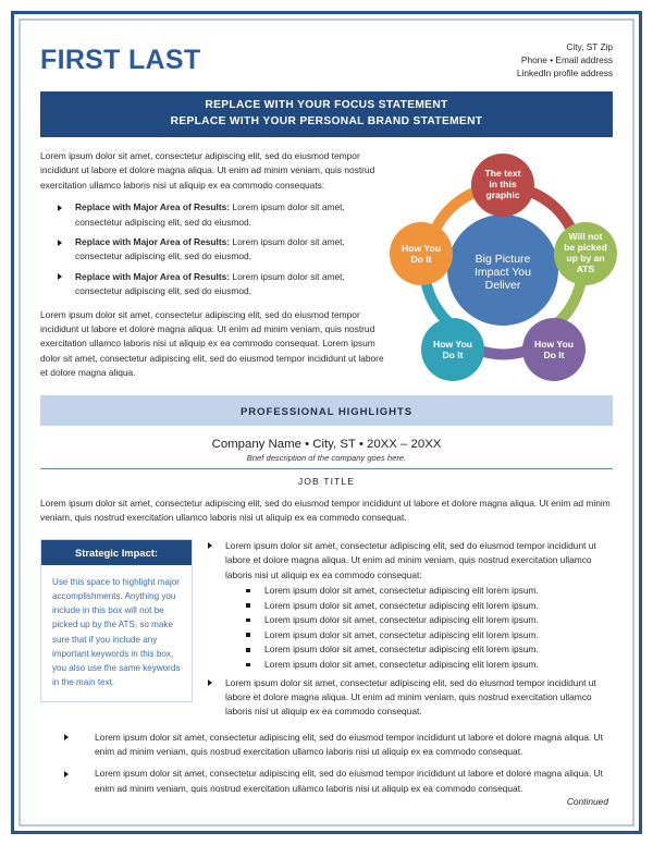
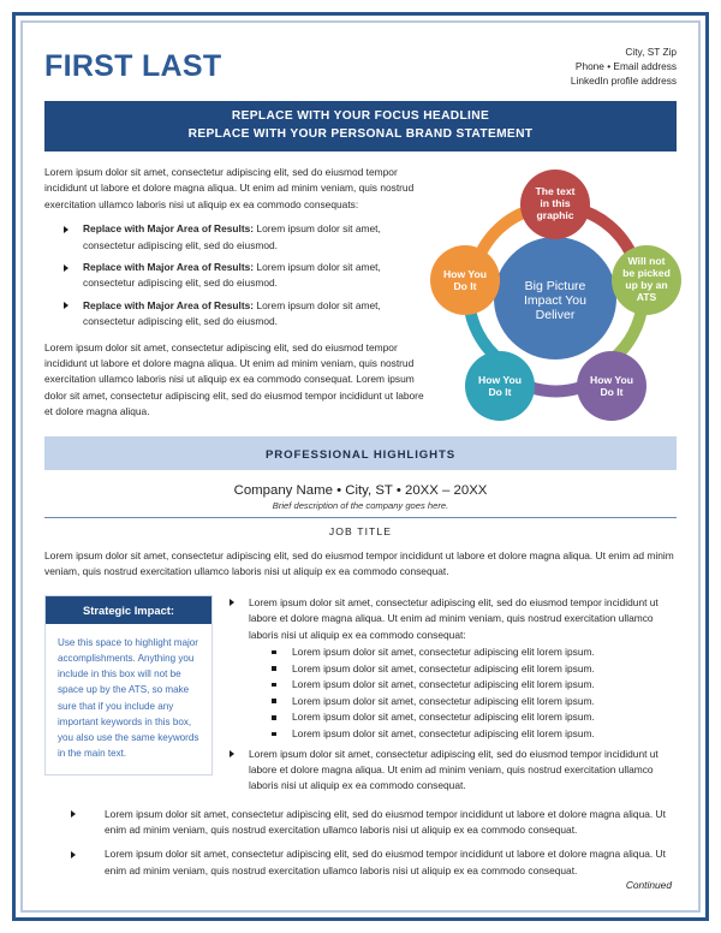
  FIRST LAST
  City, ST Zip
  Phone • Email address
  LinkedIn profile address
- REPLACE WITH YOUR FOCUS STATEMENT
+ REPLACE WITH YOUR FOCUS HEADLINE
  REPLACE WITH YOUR PERSONAL BRAND STATEMENT
  Lorem ipsum dolor sit amet, consectetur adipiscing elit, sed do eiusmod tempor incididunt ut labore et dolore magna aliqua. Ut enim ad minim veniam, quis nostrud exercitation ullamco laboris nisi ut aliquip ex ea commodo consequats:
  Replace with Major Area of Results: Lorem ipsum dolor sit amet, consectetur adipiscing elit, sed do eiusmod.
  Replace with Major Area of Results: Lorem ipsum dolor sit amet, consectetur adipiscing elit, sed do eiusmod.
  Replace with Major Area of Results: Lorem ipsum dolor sit amet, consectetur adipiscing elit, sed do eiusmod.
  Lorem ipsum dolor sit amet, consectetur adipiscing elit, sed do eiusmod tempor incididunt ut labore et dolore magna aliqua. Ut enim ad minim veniam, quis nostrud exercitation ullamco laboris nisi ut aliquip ex ea commodo consequat. Lorem ipsum dolor sit amet, consectetur adipiscing elit, sed do eiusmod tempor incididunt ut labore et dolore magna aliqua.
  Big Picture
  Impact You
  Deliver
  The text
  in this
  graphic
  Will not
  be picked
  up by an
  ATS
  How You
  Do It
  How You
  Do It
  How You
  Do It
  PROFESSIONAL HIGHLIGHTS
  Company Name • City, ST • 20XX – 20XX
  Brief description of the company goes here.
  JOB TITLE
  Lorem ipsum dolor sit amet, consectetur adipiscing elit, sed do eiusmod tempor incididunt ut labore et dolore magna aliqua. Ut enim ad minim veniam, quis nostrud exercitation ullamco laboris nisi ut aliquip ex ea commodo consequat.
  Strategic Impact:
- Use this space to highlight major accomplishments. Anything you include in this box will not be picked up by the ATS, so make sure that if you include any important keywords in this box, you also use the same keywords in the main text.
+ Use this space to highlight major accomplishments. Anything you include in this box will not be space up by the ATS, so make sure that if you include any important keywords in this box, you also use the same keywords in the main text.
  Lorem ipsum dolor sit amet, consectetur adipiscing elit, sed do eiusmod tempor incididunt ut labore et dolore magna aliqua. Ut enim ad minim veniam, quis nostrud exercitation ullamco laboris nisi ut aliquip ex ea commodo consequat:
  Lorem ipsum dolor sit amet, consectetur adipiscing elit lorem ipsum.
  Lorem ipsum dolor sit amet, consectetur adipiscing elit lorem ipsum.
  Lorem ipsum dolor sit amet, consectetur adipiscing elit lorem ipsum.
  Lorem ipsum dolor sit amet, consectetur adipiscing elit lorem ipsum.
  Lorem ipsum dolor sit amet, consectetur adipiscing elit lorem ipsum.
  Lorem ipsum dolor sit amet, consectetur adipiscing elit lorem ipsum.
  Lorem ipsum dolor sit amet, consectetur adipiscing elit, sed do eiusmod tempor incididunt ut labore et dolore magna aliqua. Ut enim ad minim veniam, quis nostrud exercitation ullamco laboris nisi ut aliquip ex ea commodo consequat.
  Lorem ipsum dolor sit amet, consectetur adipiscing elit, sed do eiusmod tempor incididunt ut labore et dolore magna aliqua. Ut enim ad minim veniam, quis nostrud exercitation ullamco laboris nisi ut aliquip ex ea commodo consequat.
  Lorem ipsum dolor sit amet, consectetur adipiscing elit, sed do eiusmod tempor incididunt ut labore et dolore magna aliqua. Ut enim ad minim veniam, quis nostrud exercitation ullamco laboris nisi ut aliquip ex ea commodo consequat.
  Continued
